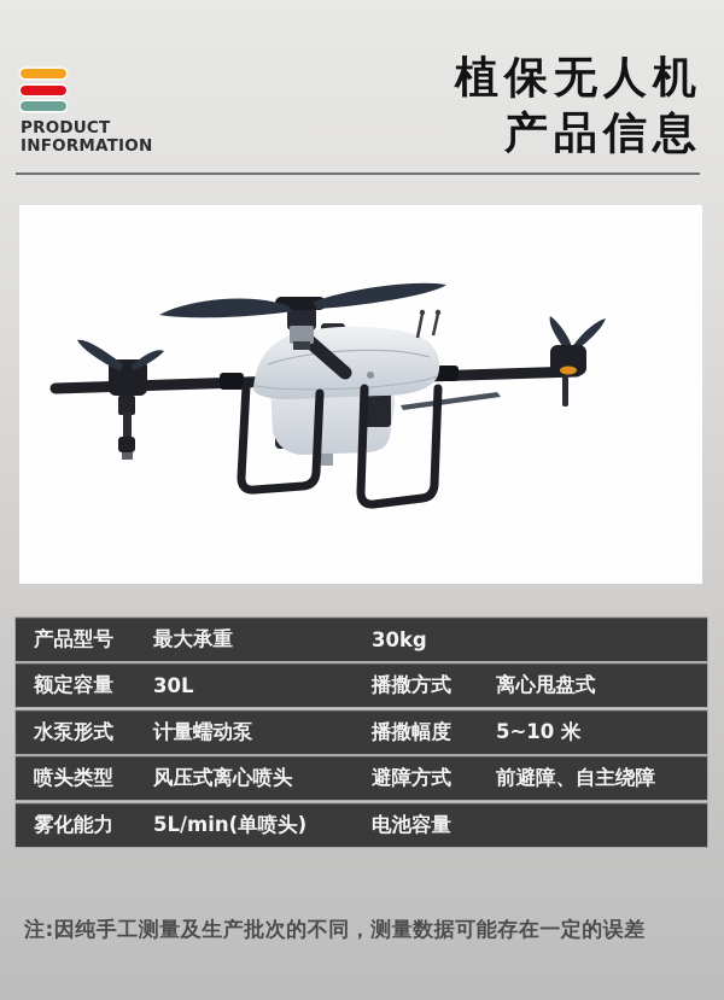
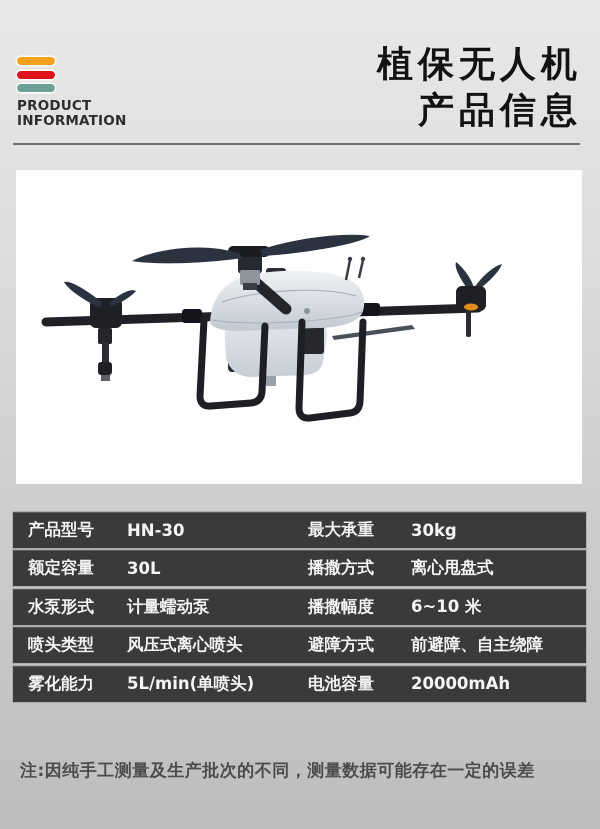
  PRODUCT
  INFORMATION
  植保无人机
  产品信息
  产品型号
+ HN-30
  最大承重
  30kg
  额定容量
  30L
  播撒方式
  离心甩盘式
  水泵形式
  计量蠕动泵
  播撒幅度
- 5~10 米
+ 6~10 米
  喷头类型
  风压式离心喷头
  避障方式
  前避障、自主绕障
  雾化能力
  5L/min(单喷头)
  电池容量
+ 20000mAh
  注:因纯手工测量及生产批次的不同，测量数据可能存在一定的误差
